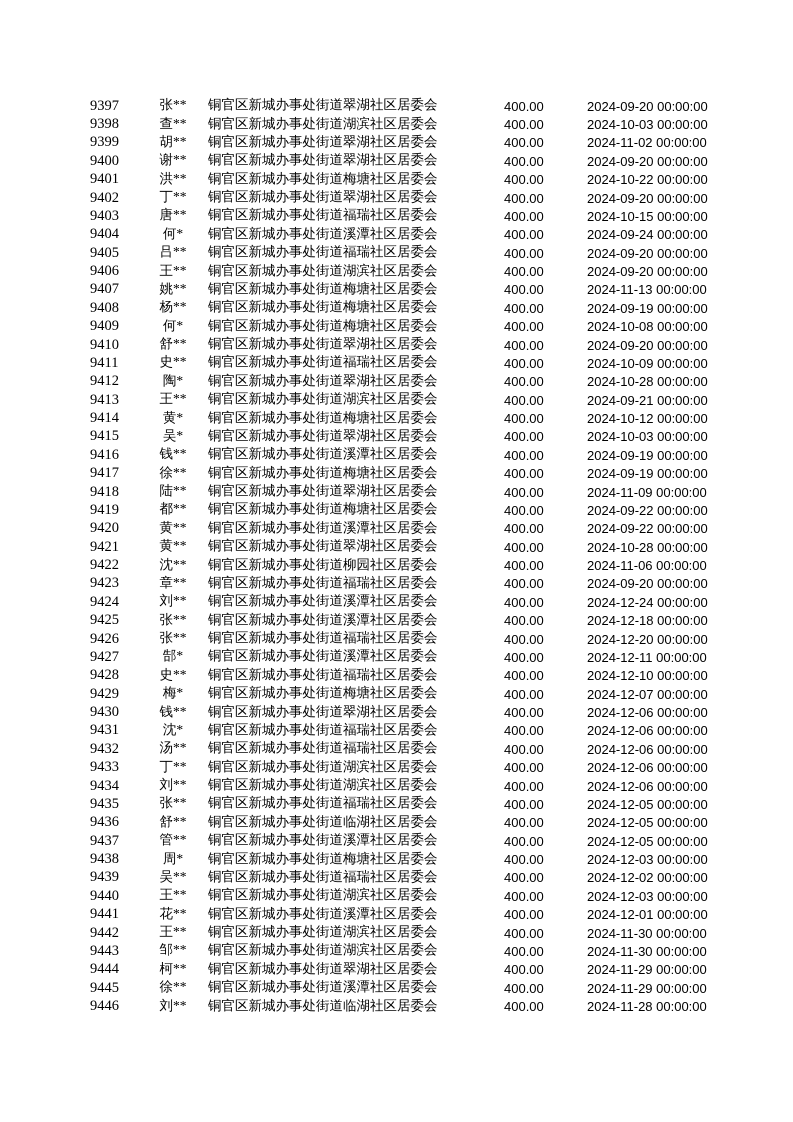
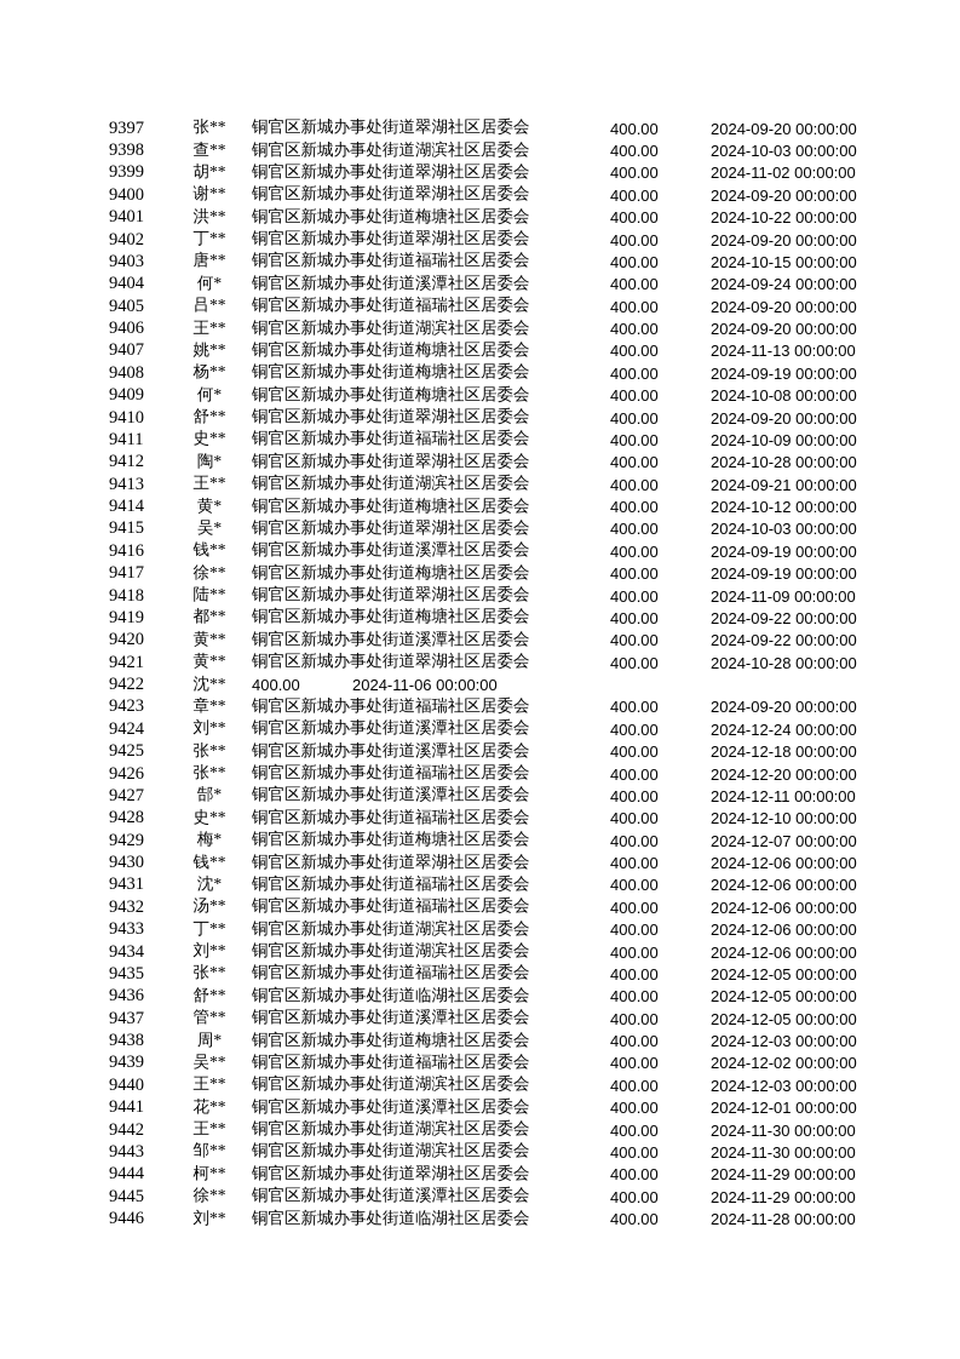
  9397
  张**
  铜官区新城办事处街道翠湖社区居委会
  400.00
  2024-09-20 00:00:00
  9398
  查**
  铜官区新城办事处街道湖滨社区居委会
  400.00
  2024-10-03 00:00:00
  9399
  胡**
  铜官区新城办事处街道翠湖社区居委会
  400.00
  2024-11-02 00:00:00
  9400
  谢**
  铜官区新城办事处街道翠湖社区居委会
  400.00
  2024-09-20 00:00:00
  9401
  洪**
  铜官区新城办事处街道梅塘社区居委会
  400.00
  2024-10-22 00:00:00
  9402
  丁**
  铜官区新城办事处街道翠湖社区居委会
  400.00
  2024-09-20 00:00:00
  9403
  唐**
  铜官区新城办事处街道福瑞社区居委会
  400.00
  2024-10-15 00:00:00
  9404
  何*
  铜官区新城办事处街道溪潭社区居委会
  400.00
  2024-09-24 00:00:00
  9405
  吕**
  铜官区新城办事处街道福瑞社区居委会
  400.00
  2024-09-20 00:00:00
  9406
  王**
  铜官区新城办事处街道湖滨社区居委会
  400.00
  2024-09-20 00:00:00
  9407
  姚**
  铜官区新城办事处街道梅塘社区居委会
  400.00
  2024-11-13 00:00:00
  9408
  杨**
  铜官区新城办事处街道梅塘社区居委会
  400.00
  2024-09-19 00:00:00
  9409
  何*
  铜官区新城办事处街道梅塘社区居委会
  400.00
  2024-10-08 00:00:00
  9410
  舒**
  铜官区新城办事处街道翠湖社区居委会
  400.00
  2024-09-20 00:00:00
  9411
  史**
  铜官区新城办事处街道福瑞社区居委会
  400.00
  2024-10-09 00:00:00
  9412
  陶*
  铜官区新城办事处街道翠湖社区居委会
  400.00
  2024-10-28 00:00:00
  9413
  王**
  铜官区新城办事处街道湖滨社区居委会
  400.00
  2024-09-21 00:00:00
  9414
  黄*
  铜官区新城办事处街道梅塘社区居委会
  400.00
  2024-10-12 00:00:00
  9415
  吴*
  铜官区新城办事处街道翠湖社区居委会
  400.00
  2024-10-03 00:00:00
  9416
  钱**
  铜官区新城办事处街道溪潭社区居委会
  400.00
  2024-09-19 00:00:00
  9417
  徐**
  铜官区新城办事处街道梅塘社区居委会
  400.00
  2024-09-19 00:00:00
  9418
  陆**
  铜官区新城办事处街道翠湖社区居委会
  400.00
  2024-11-09 00:00:00
  9419
  都**
  铜官区新城办事处街道梅塘社区居委会
  400.00
  2024-09-22 00:00:00
  9420
  黄**
  铜官区新城办事处街道溪潭社区居委会
  400.00
  2024-09-22 00:00:00
  9421
  黄**
  铜官区新城办事处街道翠湖社区居委会
  400.00
  2024-10-28 00:00:00
  9422
  沈**
- 铜官区新城办事处街道柳园社区居委会
  400.00
  2024-11-06 00:00:00
  9423
  章**
  铜官区新城办事处街道福瑞社区居委会
  400.00
  2024-09-20 00:00:00
  9424
  刘**
  铜官区新城办事处街道溪潭社区居委会
  400.00
  2024-12-24 00:00:00
  9425
  张**
  铜官区新城办事处街道溪潭社区居委会
  400.00
  2024-12-18 00:00:00
  9426
  张**
  铜官区新城办事处街道福瑞社区居委会
  400.00
  2024-12-20 00:00:00
  9427
  郜*
  铜官区新城办事处街道溪潭社区居委会
  400.00
  2024-12-11 00:00:00
  9428
  史**
  铜官区新城办事处街道福瑞社区居委会
  400.00
  2024-12-10 00:00:00
  9429
  梅*
  铜官区新城办事处街道梅塘社区居委会
  400.00
  2024-12-07 00:00:00
  9430
  钱**
  铜官区新城办事处街道翠湖社区居委会
  400.00
  2024-12-06 00:00:00
  9431
  沈*
  铜官区新城办事处街道福瑞社区居委会
  400.00
  2024-12-06 00:00:00
  9432
  汤**
  铜官区新城办事处街道福瑞社区居委会
  400.00
  2024-12-06 00:00:00
  9433
  丁**
  铜官区新城办事处街道湖滨社区居委会
  400.00
  2024-12-06 00:00:00
  9434
  刘**
  铜官区新城办事处街道湖滨社区居委会
  400.00
  2024-12-06 00:00:00
  9435
  张**
  铜官区新城办事处街道福瑞社区居委会
  400.00
  2024-12-05 00:00:00
  9436
  舒**
  铜官区新城办事处街道临湖社区居委会
  400.00
  2024-12-05 00:00:00
  9437
  管**
  铜官区新城办事处街道溪潭社区居委会
  400.00
  2024-12-05 00:00:00
  9438
  周*
  铜官区新城办事处街道梅塘社区居委会
  400.00
  2024-12-03 00:00:00
  9439
  吴**
  铜官区新城办事处街道福瑞社区居委会
  400.00
  2024-12-02 00:00:00
  9440
  王**
  铜官区新城办事处街道湖滨社区居委会
  400.00
  2024-12-03 00:00:00
  9441
  花**
  铜官区新城办事处街道溪潭社区居委会
  400.00
  2024-12-01 00:00:00
  9442
  王**
  铜官区新城办事处街道湖滨社区居委会
  400.00
  2024-11-30 00:00:00
  9443
  邹**
  铜官区新城办事处街道湖滨社区居委会
  400.00
  2024-11-30 00:00:00
  9444
  柯**
  铜官区新城办事处街道翠湖社区居委会
  400.00
  2024-11-29 00:00:00
  9445
  徐**
  铜官区新城办事处街道溪潭社区居委会
  400.00
  2024-11-29 00:00:00
  9446
  刘**
  铜官区新城办事处街道临湖社区居委会
  400.00
  2024-11-28 00:00:00
